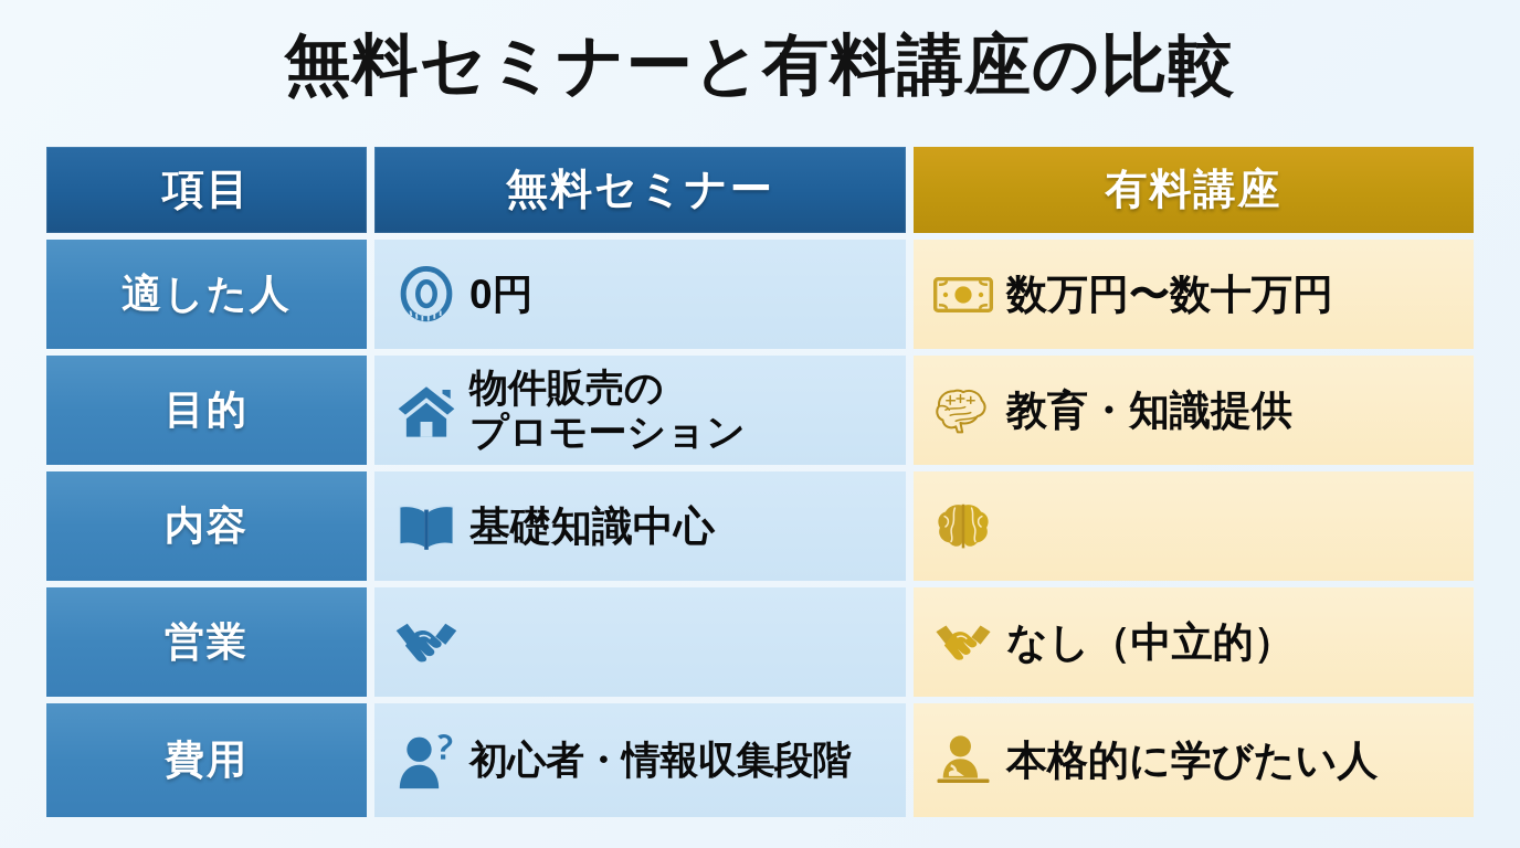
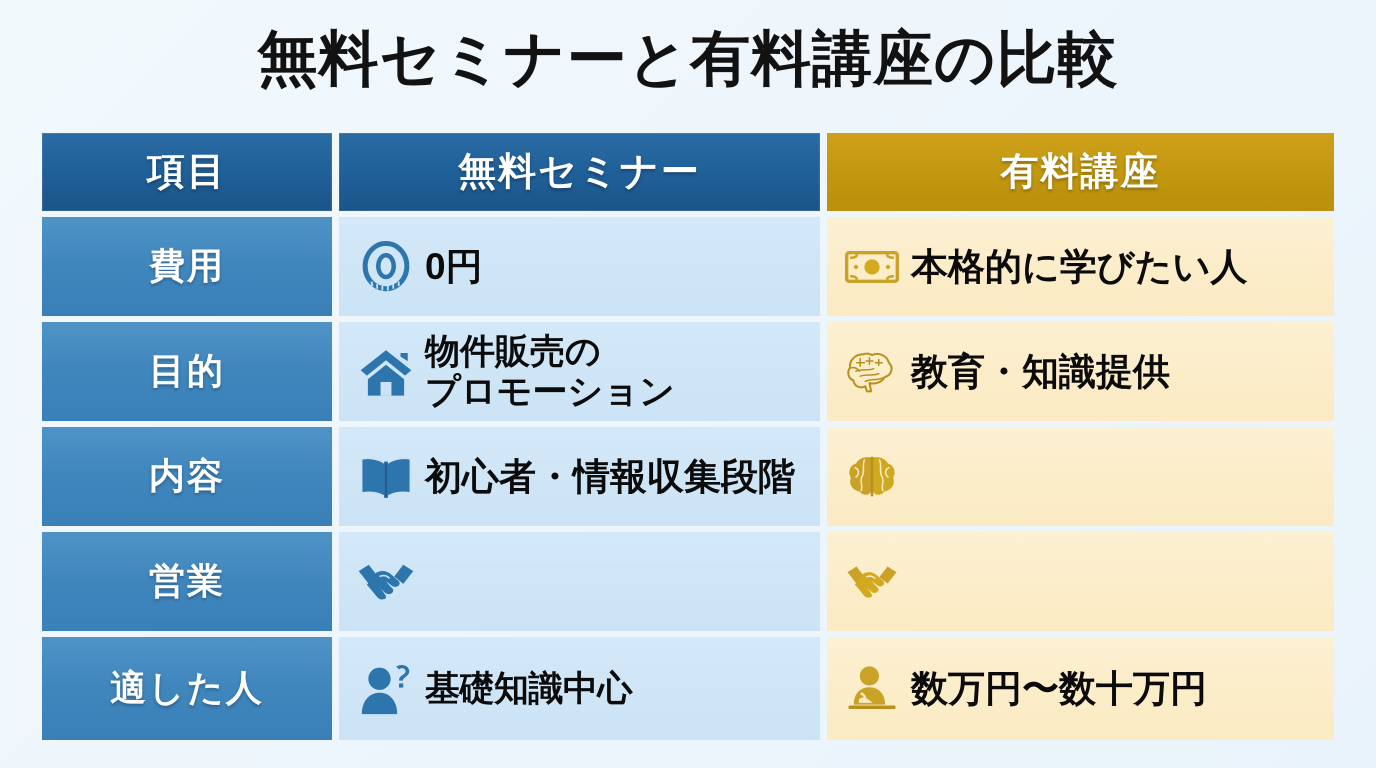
  無料セミナーと有料講座の比較
  項目
  無料セミナー
  有料講座
- 適した人
+ 費用
  0円
- 数万円〜数十万円
+ 本格的に学びたい人
  目的
  物件販売の
  プロモーション
  教育・知識提供
  内容
- 基礎知識中心
+ 初心者・情報収集段階
  営業
- なし（中立的）
- 費用
+ 適した人
- 初心者・情報収集段階
+ 基礎知識中心
- 本格的に学びたい人
+ 数万円〜数十万円
